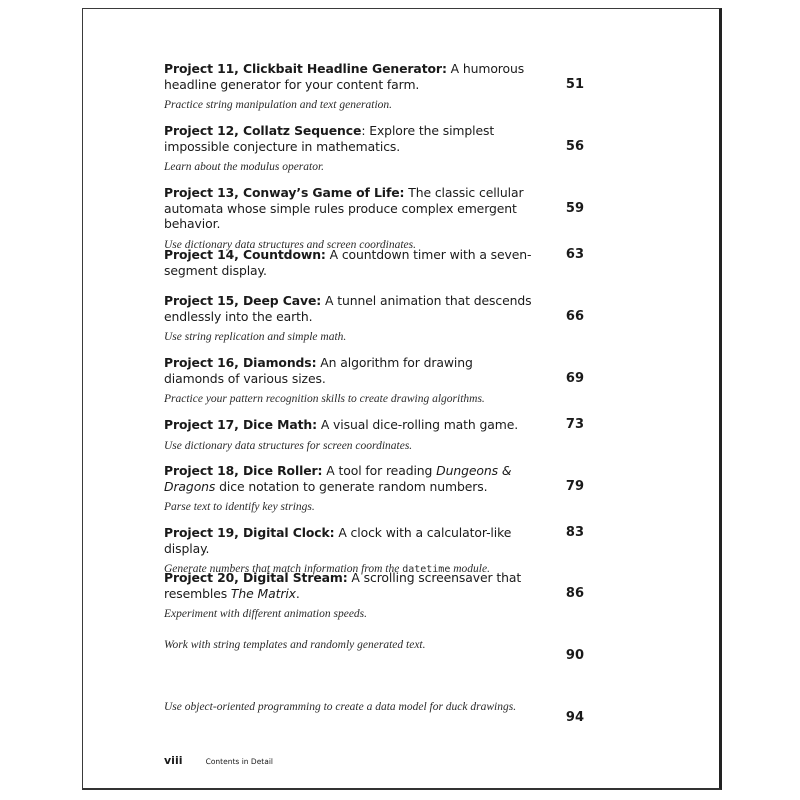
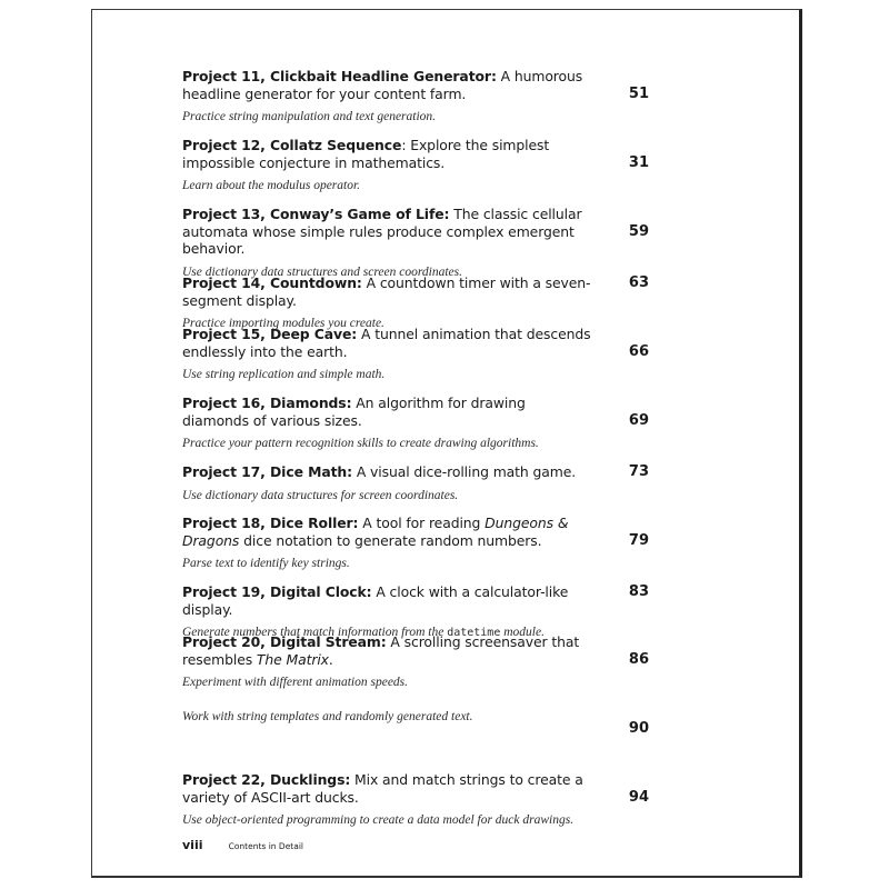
  Project 11, Clickbait Headline Generator: A humorous headline generator for your content farm.
  51
  Practice string manipulation and text generation.
  Project 12, Collatz Sequence: Explore the simplest impossible conjecture in mathematics.
- 56
+ 31
  Learn about the modulus operator.
  Project 13, Conway’s Game of Life: The classic cellular automata whose simple rules produce complex emergent behavior.
  59
  Use dictionary data structures and screen coordinates.
  Project 14, Countdown: A countdown timer with a seven-segment display.
  63
+ Practice importing modules you create.
  Project 15, Deep Cave: A tunnel animation that descends endlessly into the earth.
  66
  Use string replication and simple math.
  Project 16, Diamonds: An algorithm for drawing diamonds of various sizes.
  69
  Practice your pattern recognition skills to create drawing algorithms.
  Project 17, Dice Math: A visual dice-rolling math game.
  73
  Use dictionary data structures for screen coordinates.
  Project 18, Dice Roller: A tool for reading Dungeons & Dragons dice notation to generate random numbers.
  79
  Parse text to identify key strings.
  Project 19, Digital Clock: A clock with a calculator-like display.
  83
  Generate numbers that match information from the datetime module.
  Project 20, Digital Stream: A scrolling screensaver that resembles The Matrix.
  86
  Experiment with different animation speeds.
  90
  Work with string templates and randomly generated text.
+ Project 22, Ducklings: Mix and match strings to create a variety of ASCII-art ducks.
  94
  Use object-oriented programming to create a data model for duck drawings.
  viii Contents in Detail
